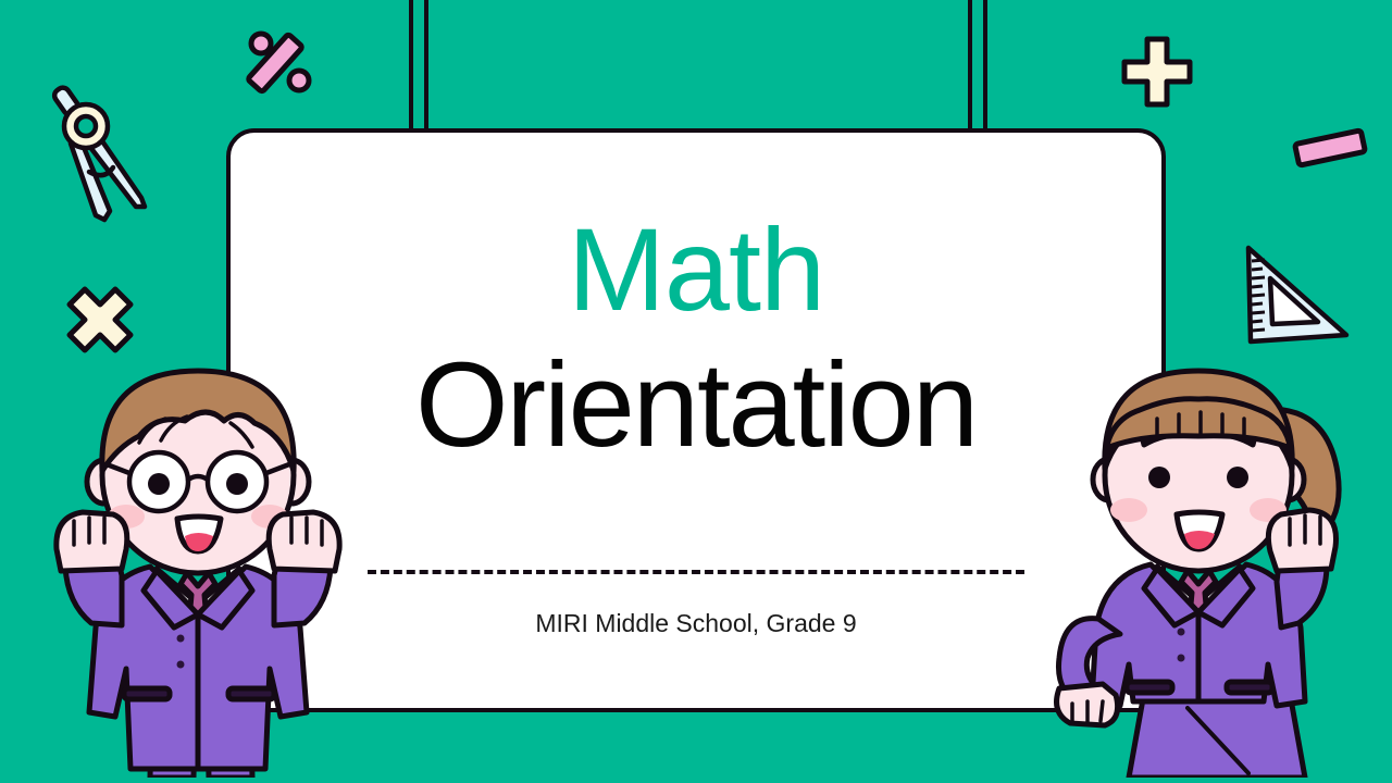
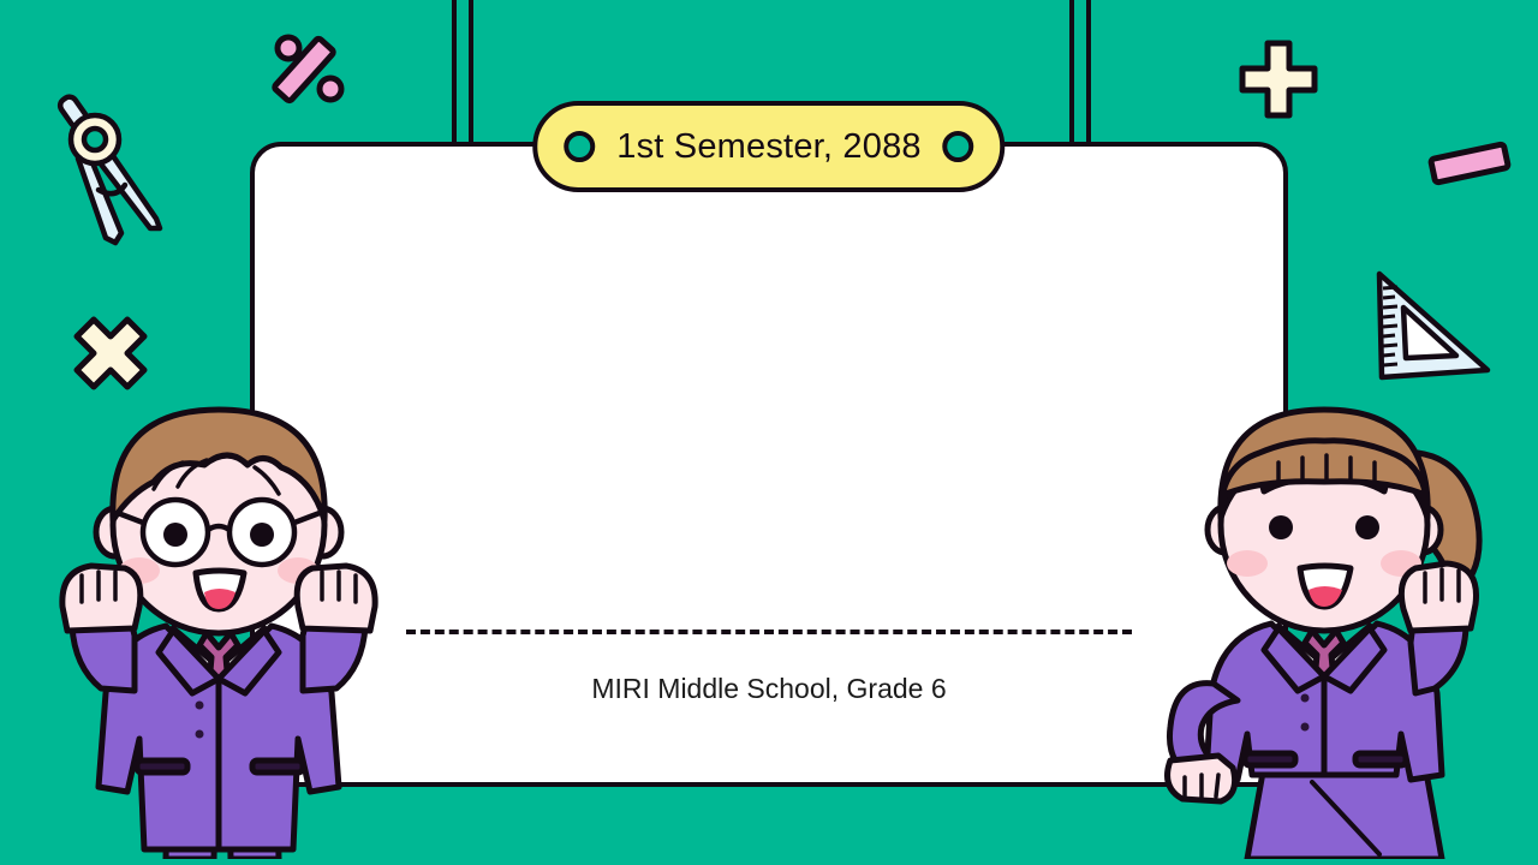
- Math
- Orientation
- MIRI Middle School, Grade 9
+ MIRI Middle School, Grade 6
+ 1st Semester, 2088
